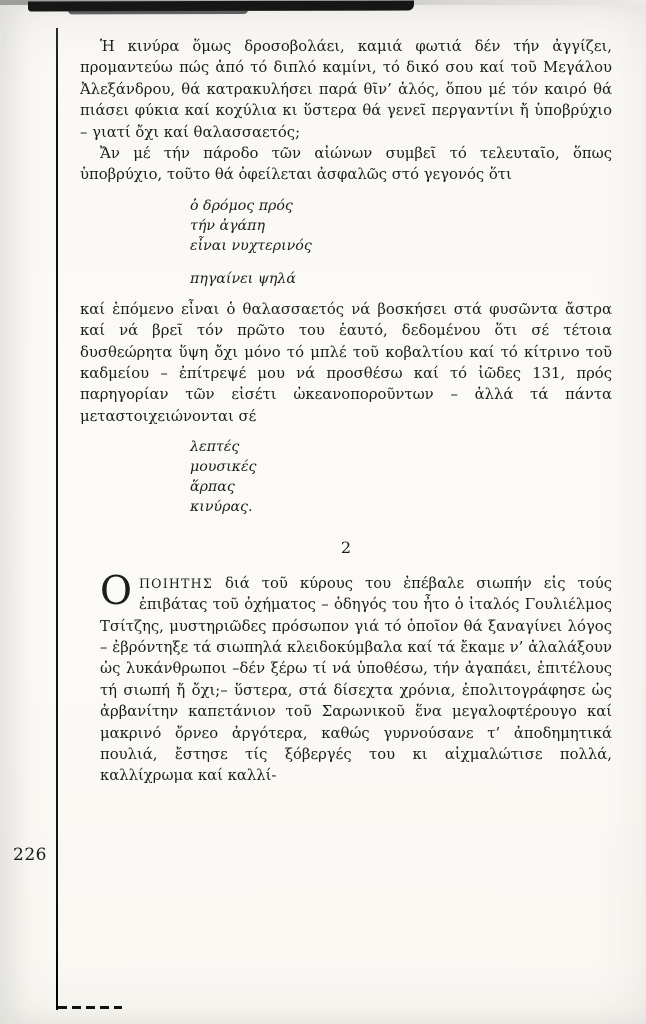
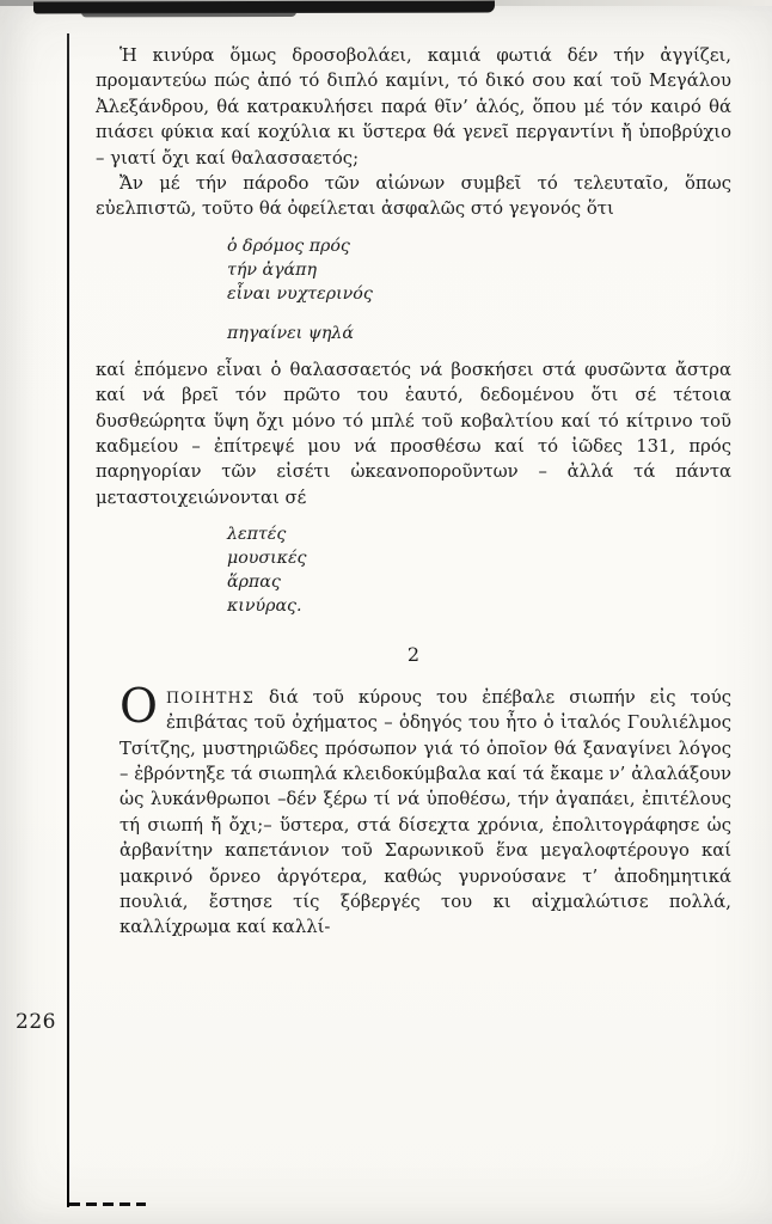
  226
  Ἡ κινύρα ὅμως δροσοβολάει, καμιά φωτιά δέν τήν ἀγγίζει, προμαντεύω πώς ἀπό τό διπλό καμίνι, τό δικό σου καί τοῦ Μεγάλου Ἀλεξάνδρου, θά κατρακυλήσει παρά θῖν’ ἁλός, ὅπου μέ τόν καιρό θά πιάσει φύκια καί κοχύλια κι ὕστερα θά γενεῖ περγαντίνι ἤ ὑποβρύχιο – γιατί ὄχι καί θαλασσαετός;
- Ἄν μέ τήν πάροδο τῶν αἰώνων συμβεῖ τό τελευταῖο, ὅπως ὑποβρύχιο, τοῦτο θά ὀφείλεται ἀσφαλῶς στό γεγονός ὅτι
+ Ἄν μέ τήν πάροδο τῶν αἰώνων συμβεῖ τό τελευταῖο, ὅπως εὐελπιστῶ, τοῦτο θά ὀφείλεται ἀσφαλῶς στό γεγονός ὅτι
  ὁ δρόμος πρός
  τήν ἀγάπη
  εἶναι νυχτερινός
  πηγαίνει ψηλά
  καί ἑπόμενο εἶναι ὁ θαλασσαετός νά βοσκήσει στά φυσῶντα ἄστρα καί νά βρεῖ τόν πρῶτο του ἑαυτό, δεδομένου ὅτι σέ τέτοια δυσθεώρητα ὕψη ὄχι μόνο τό μπλέ τοῦ κοβαλτίου καί τό κίτρινο τοῦ καδμείου – ἐπίτρεψέ μου νά προσθέσω καί τό ἰῶδες 131, πρός παρηγορίαν τῶν εἰσέτι ὠκεανοποροῦντων – ἀλλά τά πάντα μεταστοιχειώνονται σέ
  λεπτές
  μουσικές
  ἅρπας
  κινύρας.
  2
  Ο
  ΠΟΙΗΤΗΣ διά τοῦ κύρους του ἐπέβαλε σιωπήν εἰς τούς ἐπιβάτας τοῦ ὀχήματος – ὁδηγός του ἦτο ὁ ἰταλός Γουλιέλμος Τσίτζης, μυστηριῶδες πρόσωπον γιά τό ὁποῖον θά ξαναγίνει λόγος – ἐβρόντηξε τά σιωπηλά κλειδοκύμβαλα καί τά ἔκαμε ν’ ἀλαλάξουν ὡς λυκάνθρωποι –δέν ξέρω τί νά ὑποθέσω, τήν ἀγαπάει, ἐπιτέλους τή σιωπή ἤ ὄχι;– ὕστερα, στά δίσεχτα χρόνια, ἐπολιτογράφησε ὡς ἀρβανίτην καπετάνιον τοῦ Σαρωνικοῦ ἕνα μεγαλοφτέρουγο καί μακρινό ὄρνεο ἀργότερα, καθώς γυρνούσανε τ’ ἀποδημητικά πουλιά, ἔστησε τίς ξόβεργές του κι αἰχμαλώτισε πολλά, καλλίχρωμα καί καλλί-
